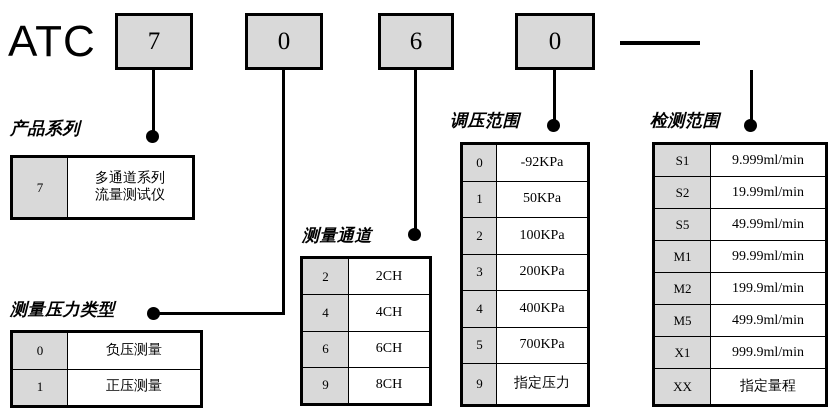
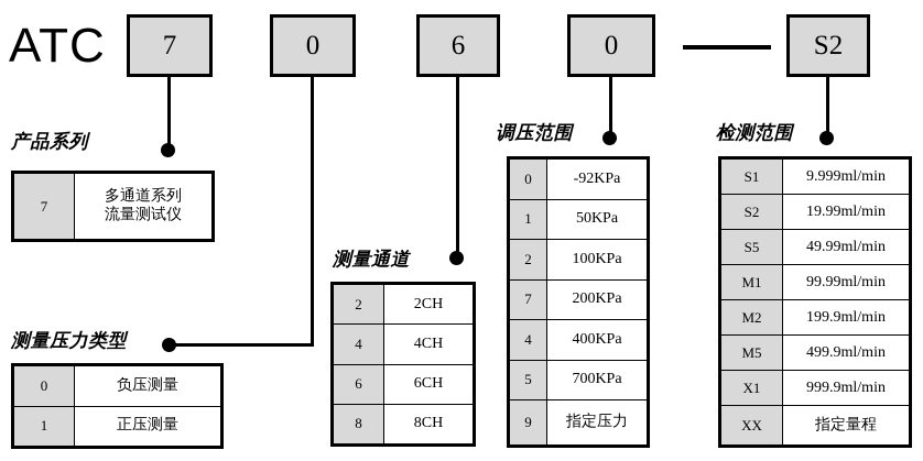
  ATC
  7
  0
  6
  0
+ S2
  产品系列
  测量压力类型
  测量通道
  调压范围
  检测范围
  7	多通道系列 流量测试仪
  0	负压测量
  1	正压测量
  2	2CH
  4	4CH
  6	6CH
- 9	8CH
+ 8	8CH
  0	-92KPa
  1	50KPa
  2	100KPa
- 3	200KPa
+ 7	200KPa
  4	400KPa
  5	700KPa
  9	指定压力
  S1	9.999ml/min
  S2	19.99ml/min
  S5	49.99ml/min
  M1	99.99ml/min
  M2	199.9ml/min
  M5	499.9ml/min
  X1	999.9ml/min
  XX	指定量程
